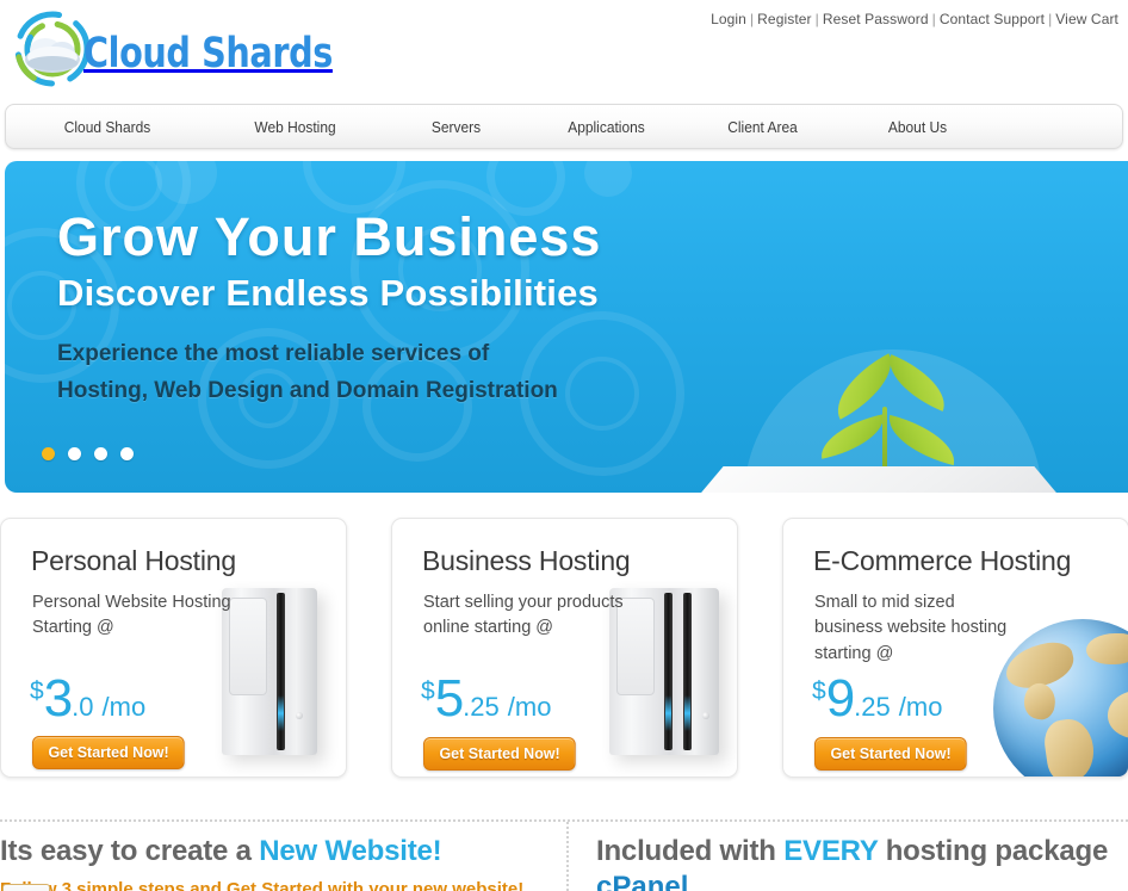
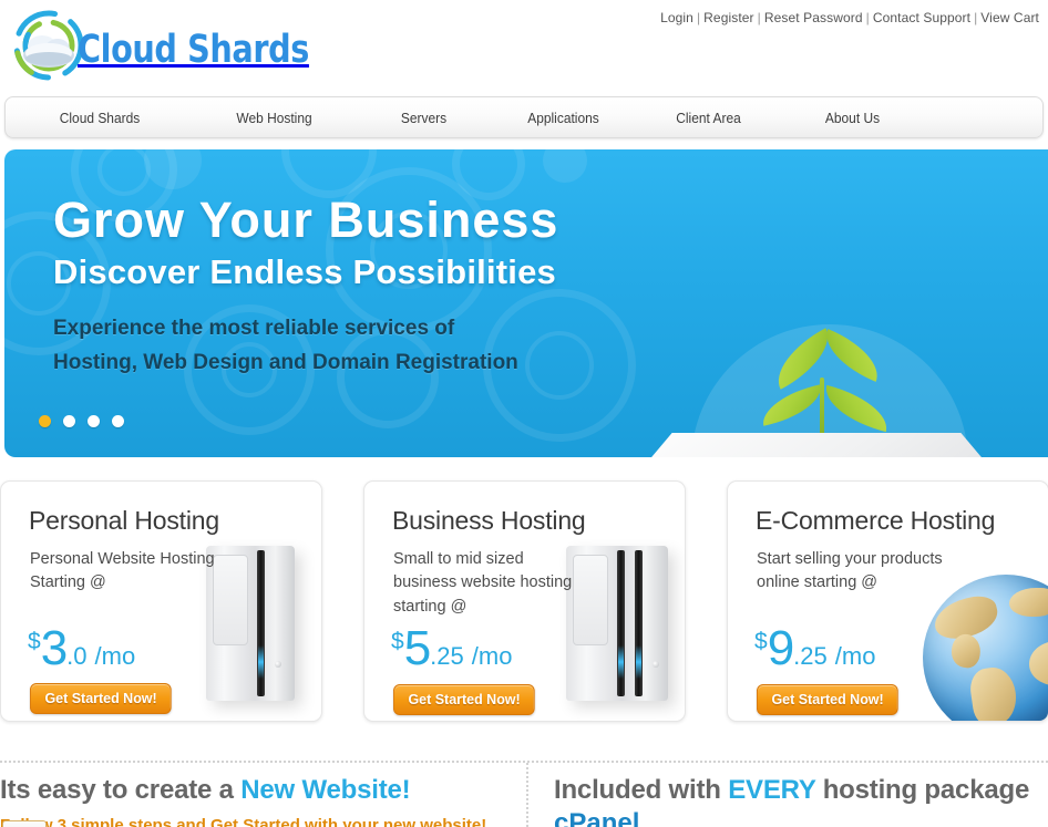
  Login | Register | Reset Password | Contact Support | View Cart
  Cloud Shards
  Cloud Shards
  Web Hosting
  Servers
  Applications
  Client Area
  About Us
  Grow Your Business
  Discover Endless Possibilities
  Experience the most reliable services of
  Hosting, Web Design and Domain Registration
  Personal Hosting
  Personal Website Hosting Starting @
  $3.0 /mo
  Get Started Now!
  Business Hosting
- Start selling your products online starting @
+ Small to mid sized business website hosting starting @
  $5.25 /mo
  Get Started Now!
  E-Commerce Hosting
- Small to mid sized business website hosting starting @
+ Start selling your products online starting @
  $9.25 /mo
  Get Started Now!
  Its easy to create a New Website!
  3 simple steps and Get Started with your new website!
  Included with EVERY hosting package
  cPanel
